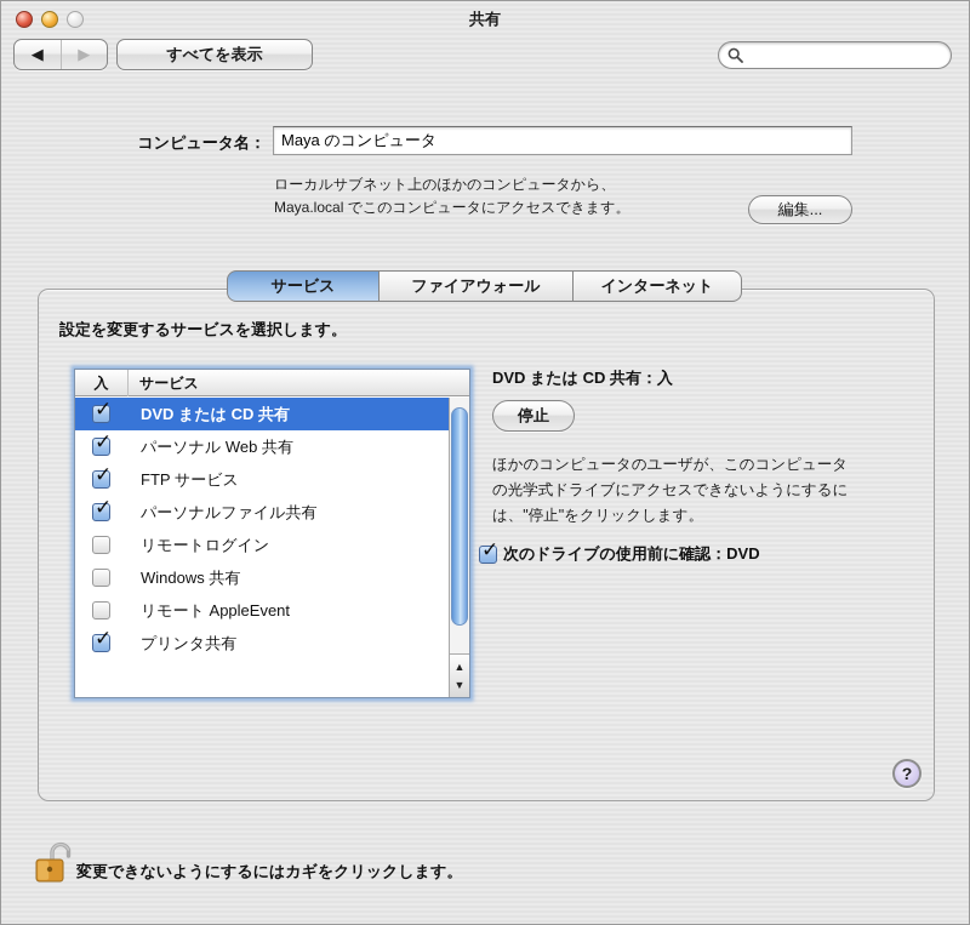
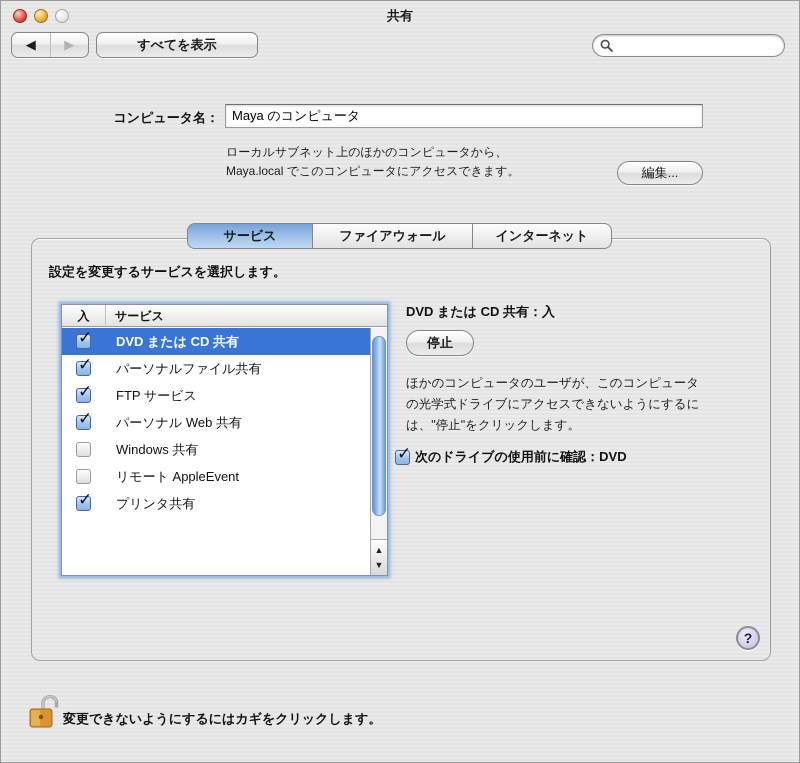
  共有
  ◀
  ▶
  すべてを表示
  コンピュータ名：
  Maya のコンピュータ
  ローカルサブネット上のほかのコンピュータから、
  Maya.local でこのコンピュータにアクセスできます。
  編集...
  サービス
  ファイアウォール
  インターネット
  設定を変更するサービスを選択します。
  入
  サービス
  DVD または CD 共有
- パーソナル Web 共有
+ パーソナルファイル共有
  FTP サービス
- パーソナルファイル共有
+ パーソナル Web 共有
- リモートログイン
  Windows 共有
  リモート AppleEvent
  プリンタ共有
  ▲
  ▼
  DVD または CD 共有：入
  停止
  ほかのコンピュータのユーザが、このコンピュータ
  の光学式ドライブにアクセスできないようにするに
  は、"停止"をクリックします。
  次のドライブの使用前に確認：DVD
  ?
  変更できないようにするにはカギをクリックします。
